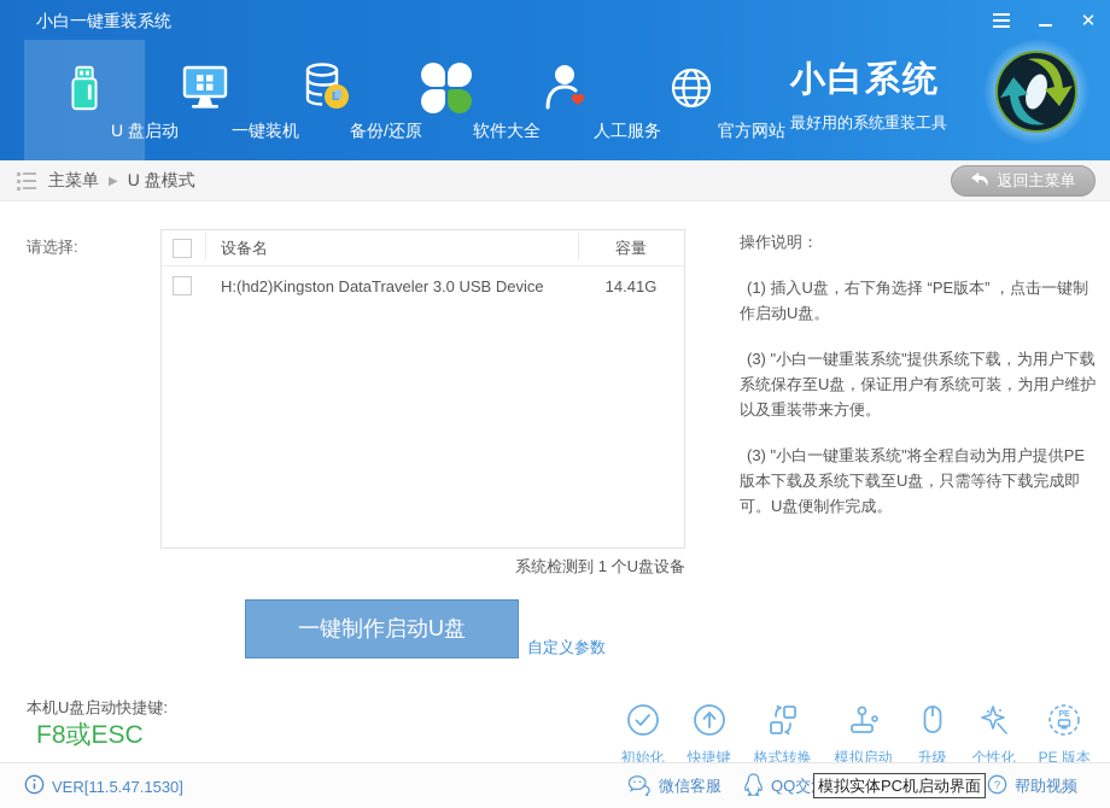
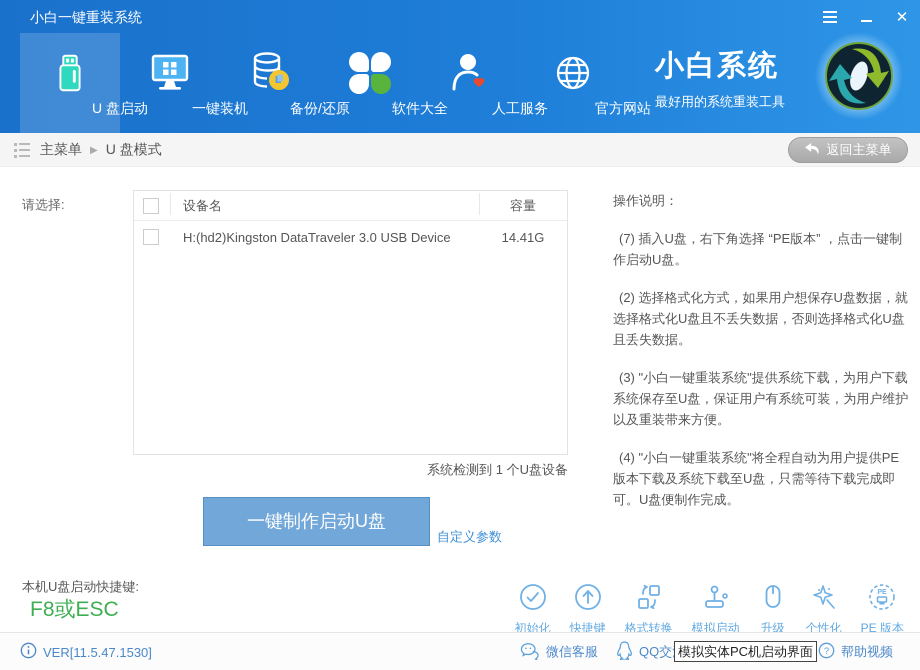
  小白一键重装系统
  ✕
  U 盘启动
  一键装机
  备份/还原
  软件大全
  人工服务
  官方网站
  小白系统
  最好用的系统重装工具
  主菜单
  ▶
  U 盘模式
  返回主菜单
  请选择:
  设备名
  容量
  H:(hd2)Kingston DataTraveler 3.0 USB Device
  14.41G
  系统检测到 1 个U盘设备
  一键制作启动U盘
  自定义参数
  操作说明：
- (1) 插入U盘，右下角选择 “PE版本” ，点击一键制作启动U盘。
+ (7) 插入U盘，右下角选择 “PE版本” ，点击一键制作启动U盘。
+ (2) 选择格式化方式，如果用户想保存U盘数据，就选择格式化U盘且不丢失数据，否则选择格式化U盘且丢失数据。
  (3) "小白一键重装系统"提供系统下载，为用户下载系统保存至U盘，保证用户有系统可装，为用户维护以及重装带来方便。
- (3) "小白一键重装系统"将全程自动为用户提供PE版本下载及系统下载至U盘，只需等待下载完成即可。U盘便制作完成。
+ (4) "小白一键重装系统"将全程自动为用户提供PE版本下载及系统下载至U盘，只需等待下载完成即可。U盘便制作完成。
  本机U盘启动快捷键:
  F8或ESC
  初始化
  快捷键
  格式转换
  模拟启动
  升级
  个性化
  PE 版本
  VER[11.5.47.1530]
  微信客服
  QQ交
  ?
  帮助视频
  模拟实体PC机启动界面
